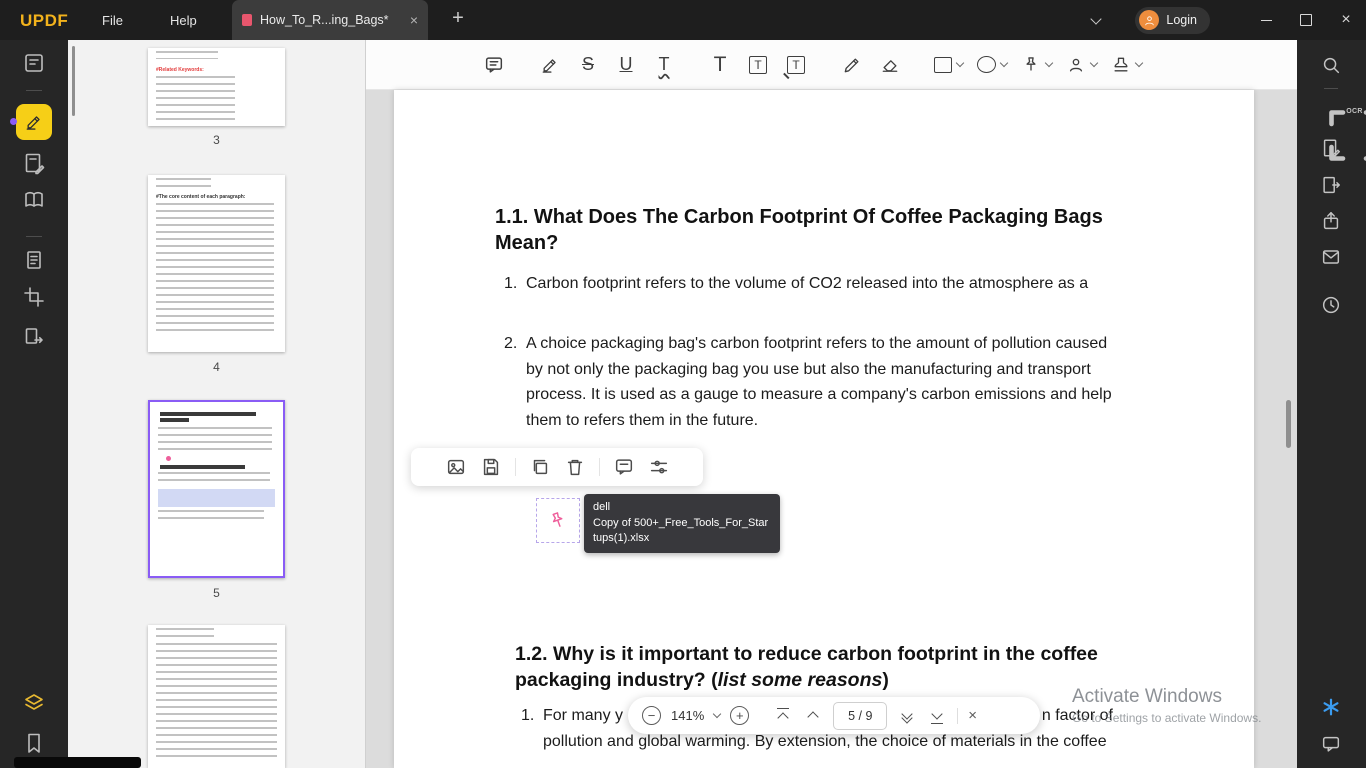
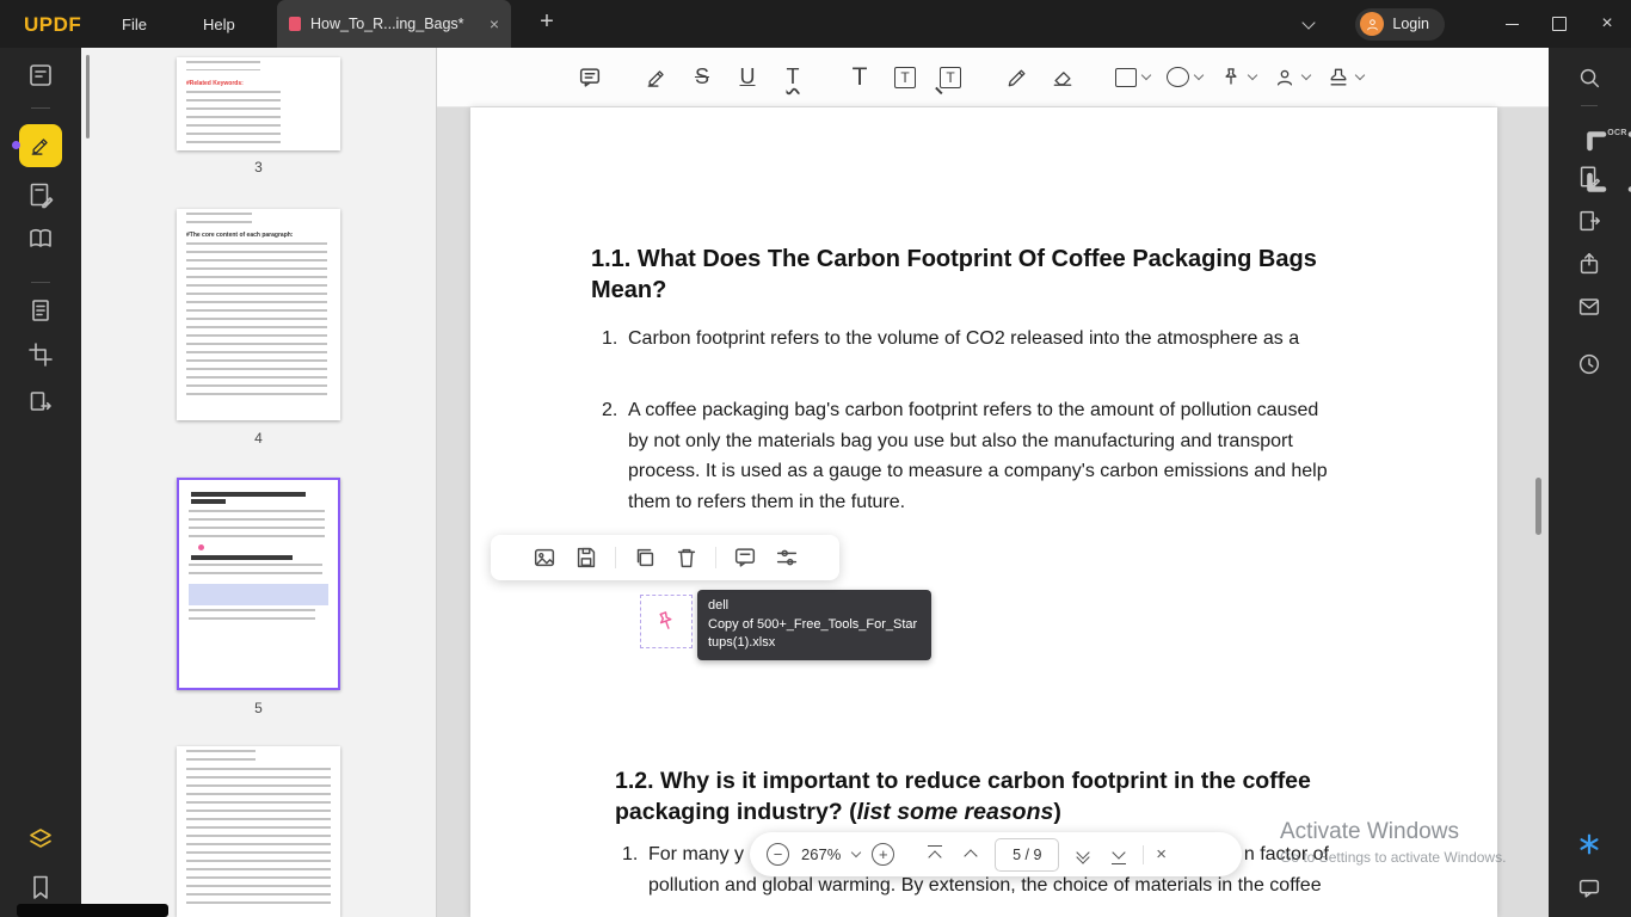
  UPDF
  File
  Help
  How_To_R...ing_Bags*
  ×
  +
  Login
  ×
  3
  4
  5
  S
  U
  T
  T
  T
  T
  1.1. What Does The Carbon Footprint Of Coffee Packaging Bags
  Mean?
  1.
  Carbon footprint refers to the volume of CO2 released into the atmosphere as a
  2.
- A choice packaging bag's carbon footprint refers to the amount of pollution caused
+ A coffee packaging bag's carbon footprint refers to the amount of pollution caused
- by not only the packaging bag you use but also the manufacturing and transport
+ by not only the materials bag you use but also the manufacturing and transport
  process. It is used as a gauge to measure a company's carbon emissions and help
  them to refers them in the future.
  dell
  Copy of 500+_Free_Tools_For_Star
  tups(1).xlsx
  1.2. Why is it important to reduce carbon footprint in the coffee
  packaging industry? (list some reasons)
  1.
  For many y
  n factor of
  pollution and global warming. By extension, the choice of materials in the coffee
  −
- 141%
+ 267%
  +
  5 / 9
  ×
  Activate Windows
  Go to Settings to activate Windows.
